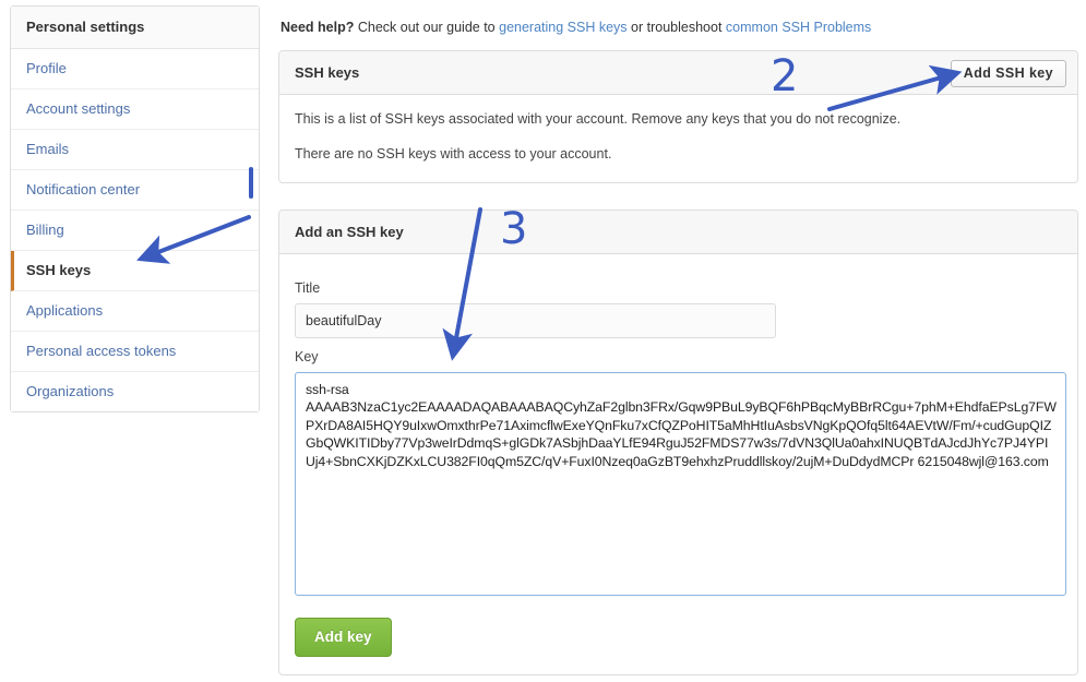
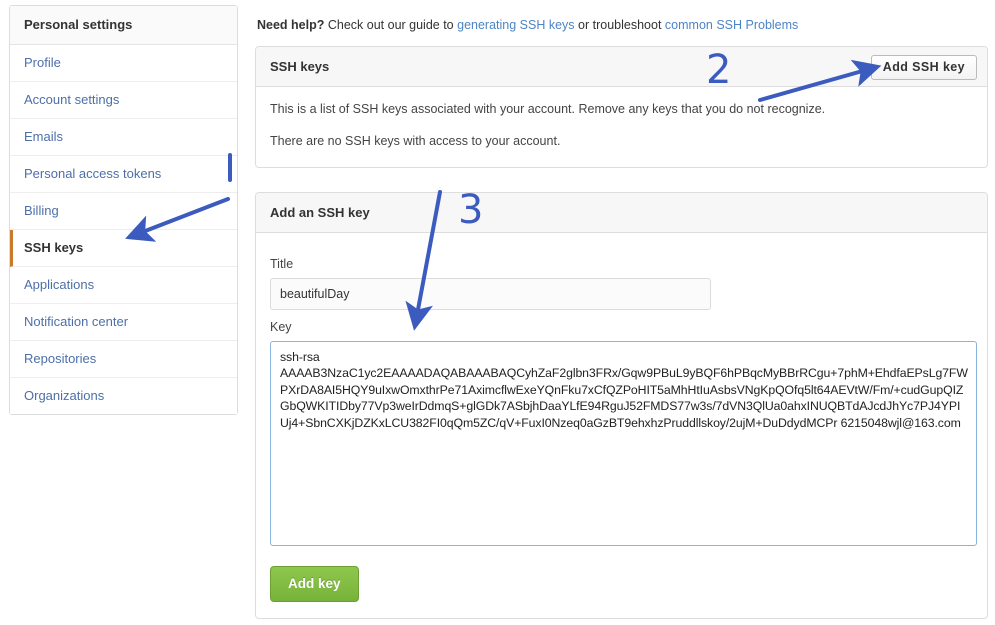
  Personal settings
  Profile
  Account settings
  Emails
- Notification center
+ Personal access tokens
  Billing
  SSH keys
  Applications
- Personal access tokens
+ Notification center
+ Repositories
  Organizations
  Need help? Check out our guide to generating SSH keys or troubleshoot common SSH Problems
  SSH keys
  Add SSH key
  This is a list of SSH keys associated with your account. Remove any keys that you do not recognize.
  There are no SSH keys with access to your account.
  Add an SSH key
  Title
  beautifulDay
  Key
  ssh-rsa
  Add key
  2
  3
